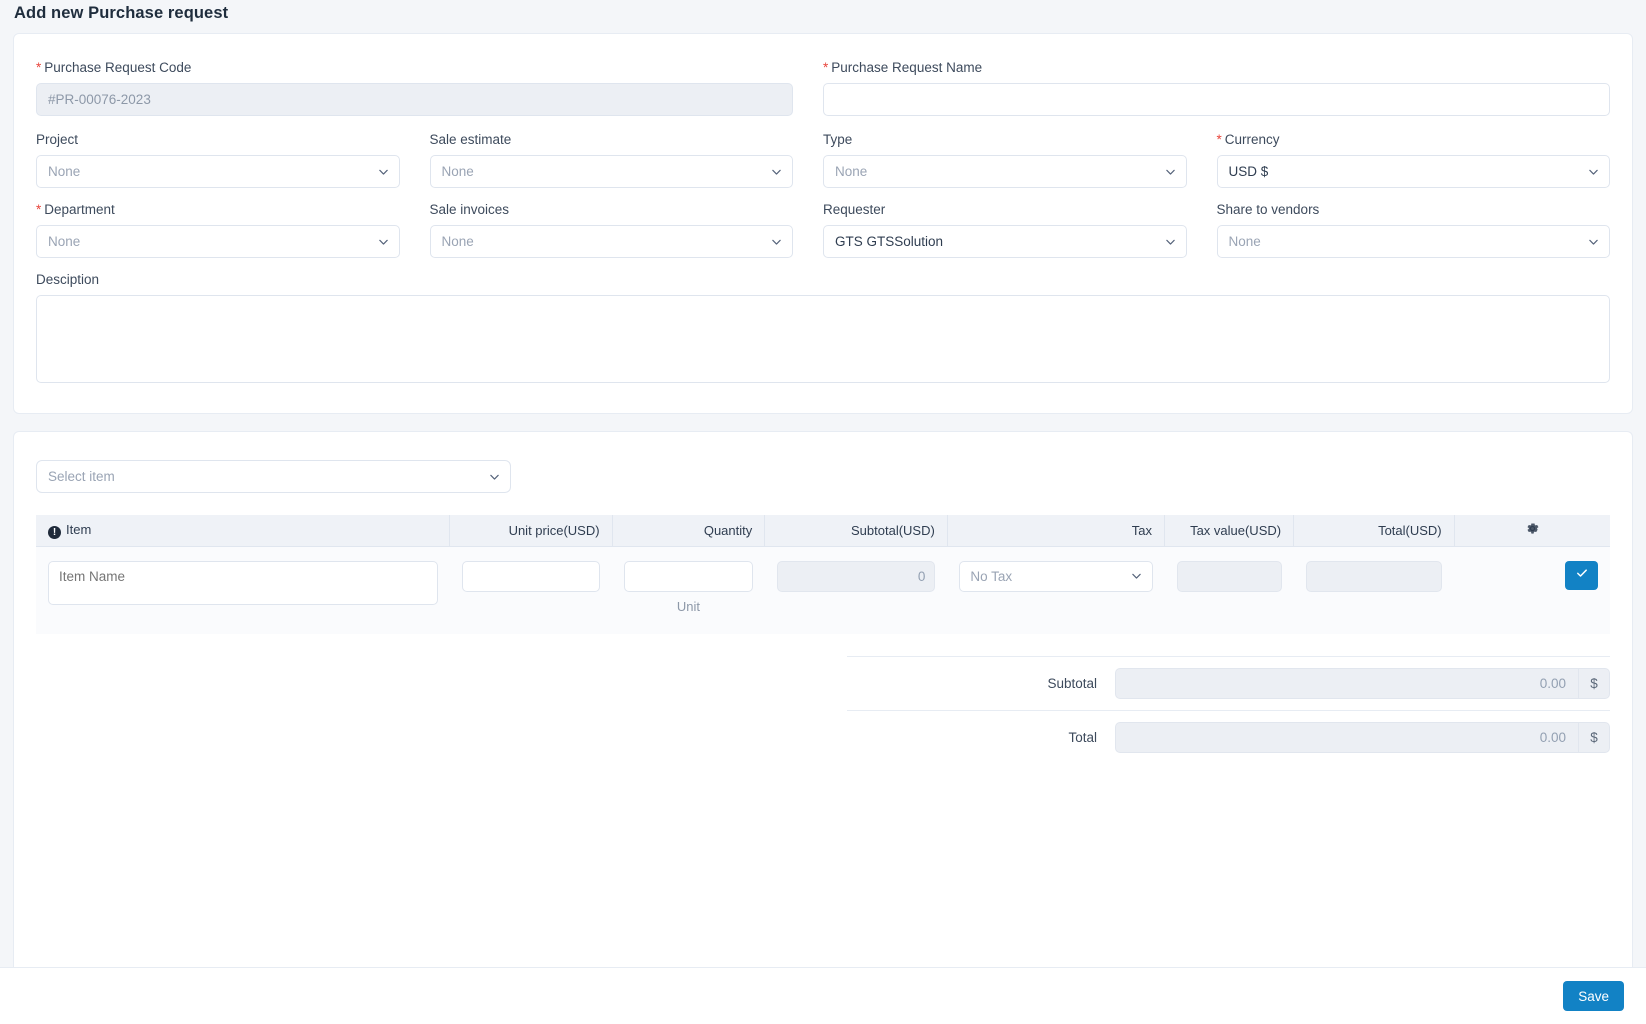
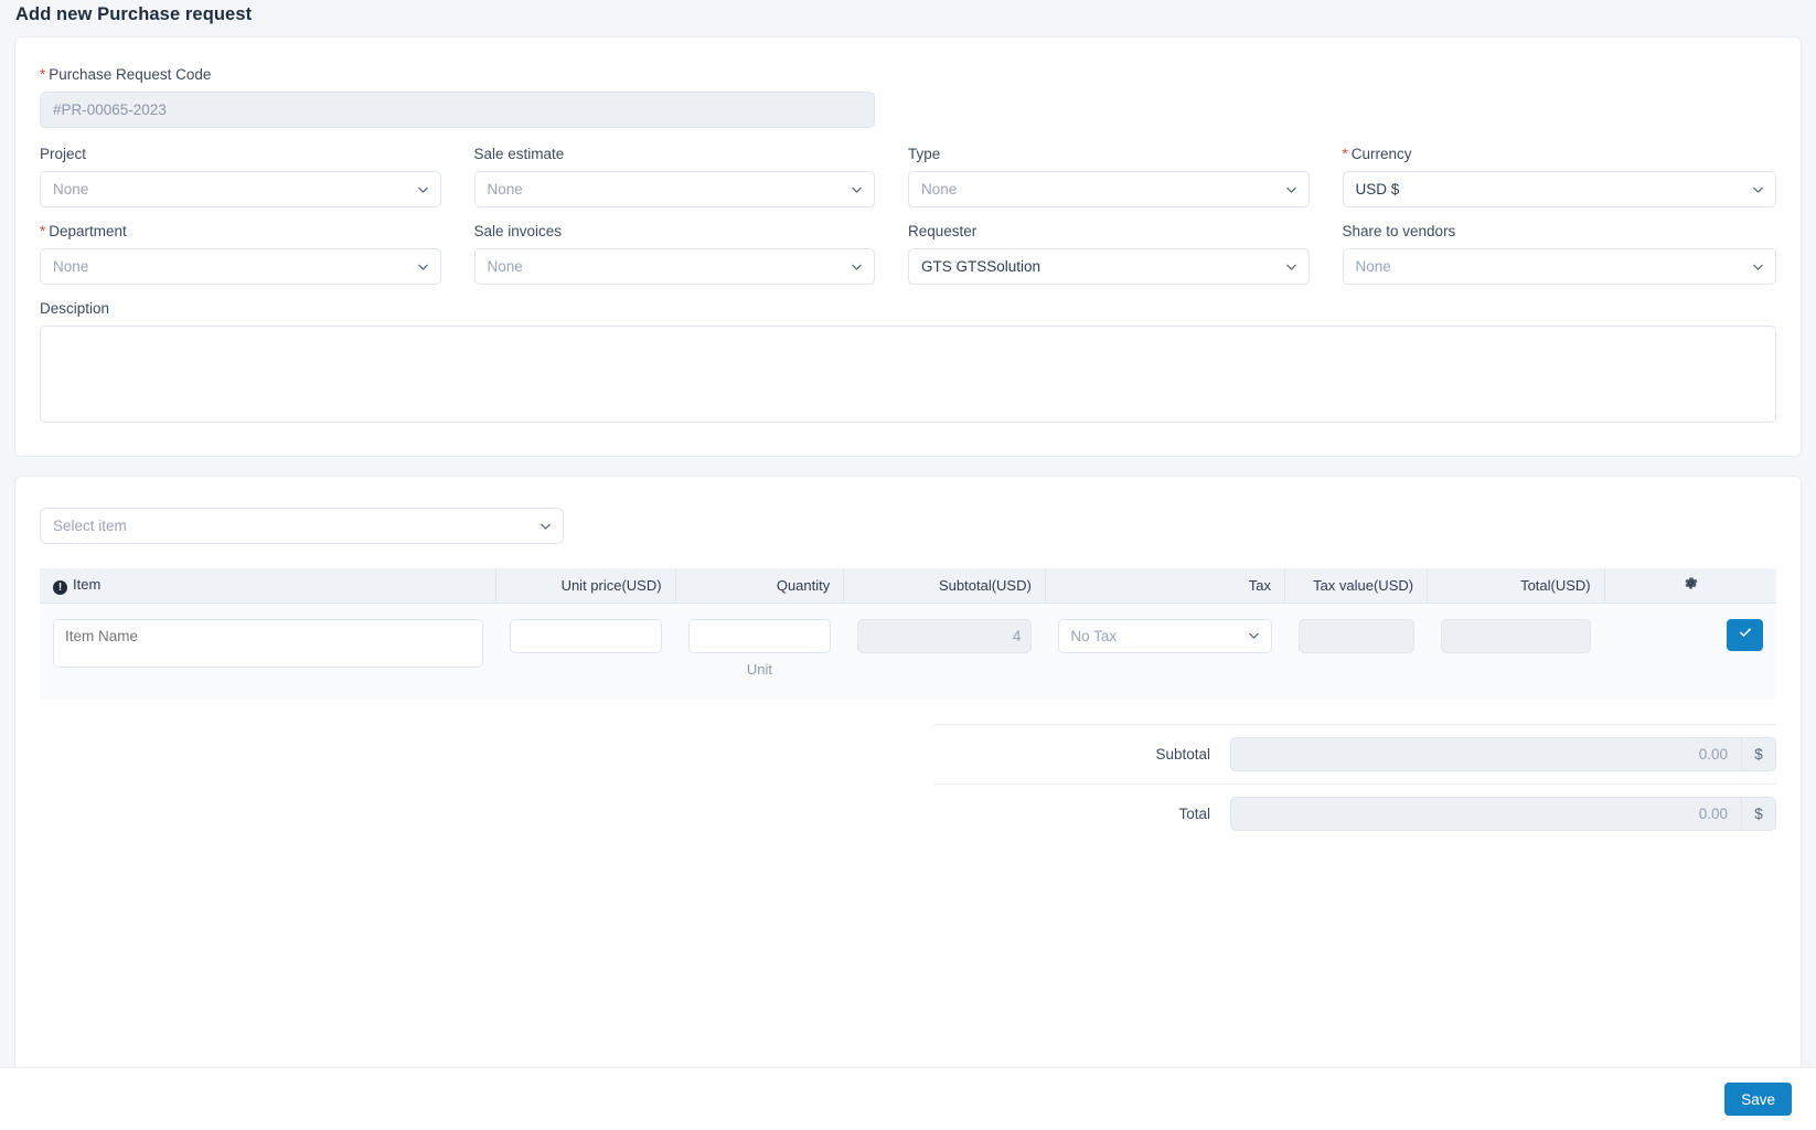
  Add new Purchase request
  * Purchase Request Code
- #PR-00076-2023
+ #PR-00065-2023
- * Purchase Request Name
  Project
  None
  Sale estimate
  None
  Type
  None
  * Currency
  USD $
  * Department
  None
  Sale invoices
  None
  Requester
  GTS GTSSolution
  Share to vendors
  None
  Desciption
  Select item
  ! Item	Unit price(USD)	Quantity	Subtotal(USD)	Tax	Tax value(USD)	Total(USD)
- Item Name		Unit	0	No Tax
+ Item Name		Unit	4	No Tax
  Subtotal
  0.00
  $
  Total
  0.00
  $
  Save
